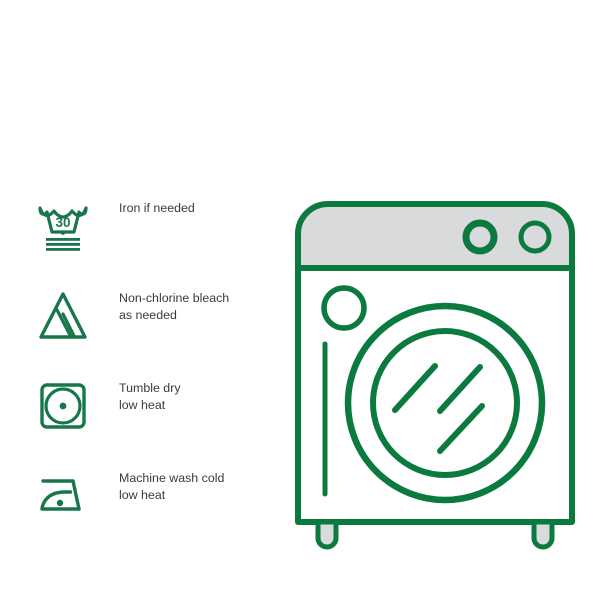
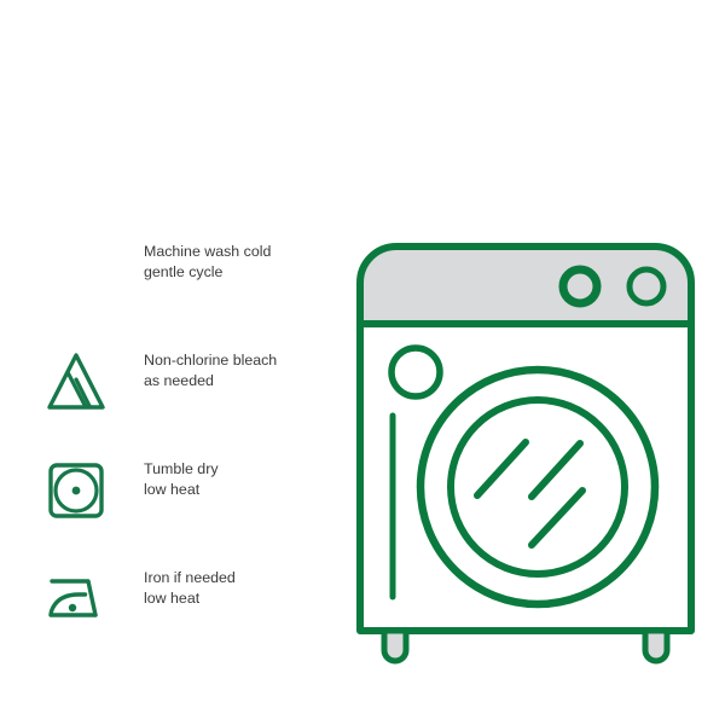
- 30
- Iron if needed
+ Machine wash cold
+ gentle cycle
  Non-chlorine bleach
  as needed
  Tumble dry
  low heat
- Machine wash cold
+ Iron if needed
  low heat
